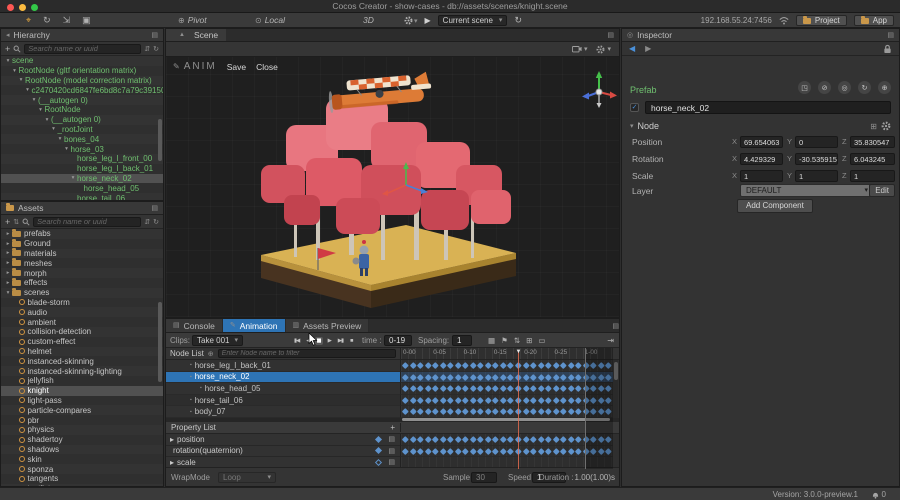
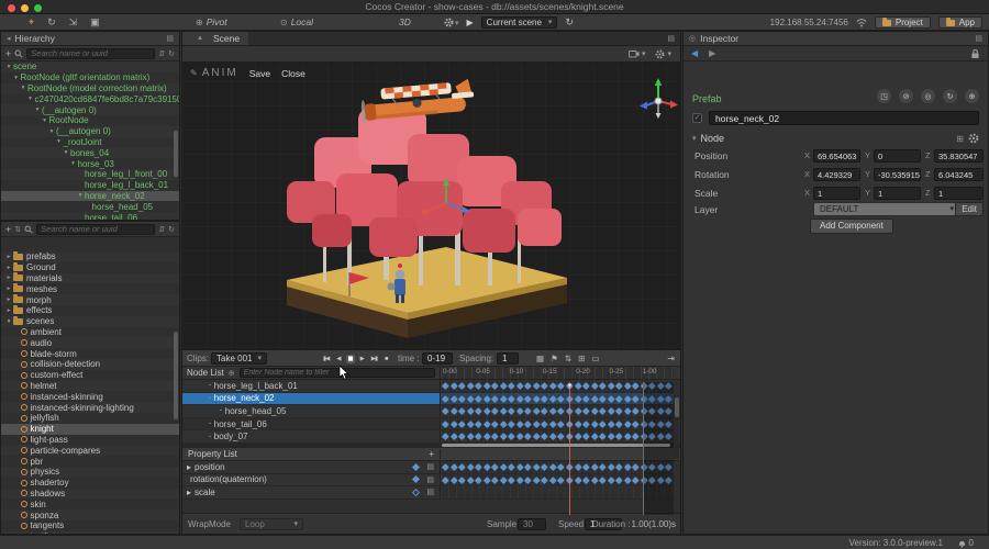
  Cocos Creator - show-cases - db://assets/scenes/knight.scene
  ⌖
  ↻
  ⇲
  ▣
  ⊕
  Pivot
  ⊙
  Local
  3D
  ▶
  Current scene
  ↻
  192.168.55.24:7456
  Project
  App
  Hierarchy
  +
  Search name or uuid
  scene
  RootNode (gltf orientation matrix)
  RootNode (model correction matrix)
  c2470420cd6847fe6bd8c7a79c3915
  (__autogen 0)
  RootNode
  (__autogen 0)
  _rootJoint
  bones_04
  horse_03
  horse_leg_l_front_00
  horse_leg_l_back_01
  horse_neck_02
  horse_head_05
  horse_tail_06
- Assets
  +
  Search name or uuid
  prefabs
  Ground
  materials
  meshes
  morph
  effects
  scenes
- blade-storm
+ ambient
  audio
- ambient
+ blade-storm
  collision-detection
  custom-effect
  helmet
  instanced-skinning
  instanced-skinning-lighting
  jellyfish
  knight
  light-pass
  particle-compares
  pbr
  physics
  shadertoy
  shadows
  skin
  sponza
  tangents
  Scene
  ✎
  ANIM
  Save
  Close
- Console
- Animation
- Assets Preview
  Clips:
  Take 001
  time :
  0-19
  Spacing:
  1
  ▦
  ⚑
  ⇅
  ⊞
  ▭
  ⇥
  Node List
  Enter Node name to filter
  horse_leg_l_back_01
  horse_neck_02
  horse_head_05
  horse_tail_06
  body_07
  Property List
  +
  ▸
  position
  rotation(quaternion)
  ▸
  scale
  WrapMode
  Loop
  Sample
  30
  Speed
  1
  Duration :
  1.00(1.00)s
  Inspector
  ◀
  ▶
  Prefab
  horse_neck_02
  Node
  ⊞
  Position
  X
  69.654063
  Y
  0
  Z
  35.830547
  Rotation
  X
  4.429329
  Y
  -30.535915
  Z
  6.043245
  Scale
  X
  1
  Y
  1
  Z
  1
  Layer
  DEFAULT
  Edit
  Add Component
  Version: 3.0.0-preview.1
  0
